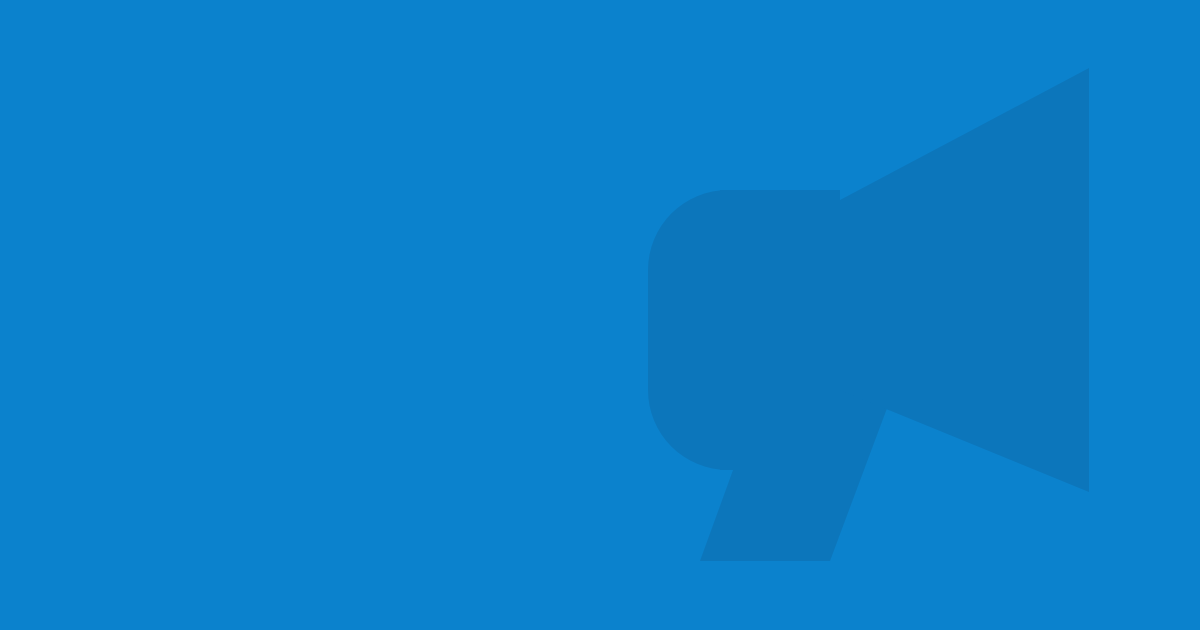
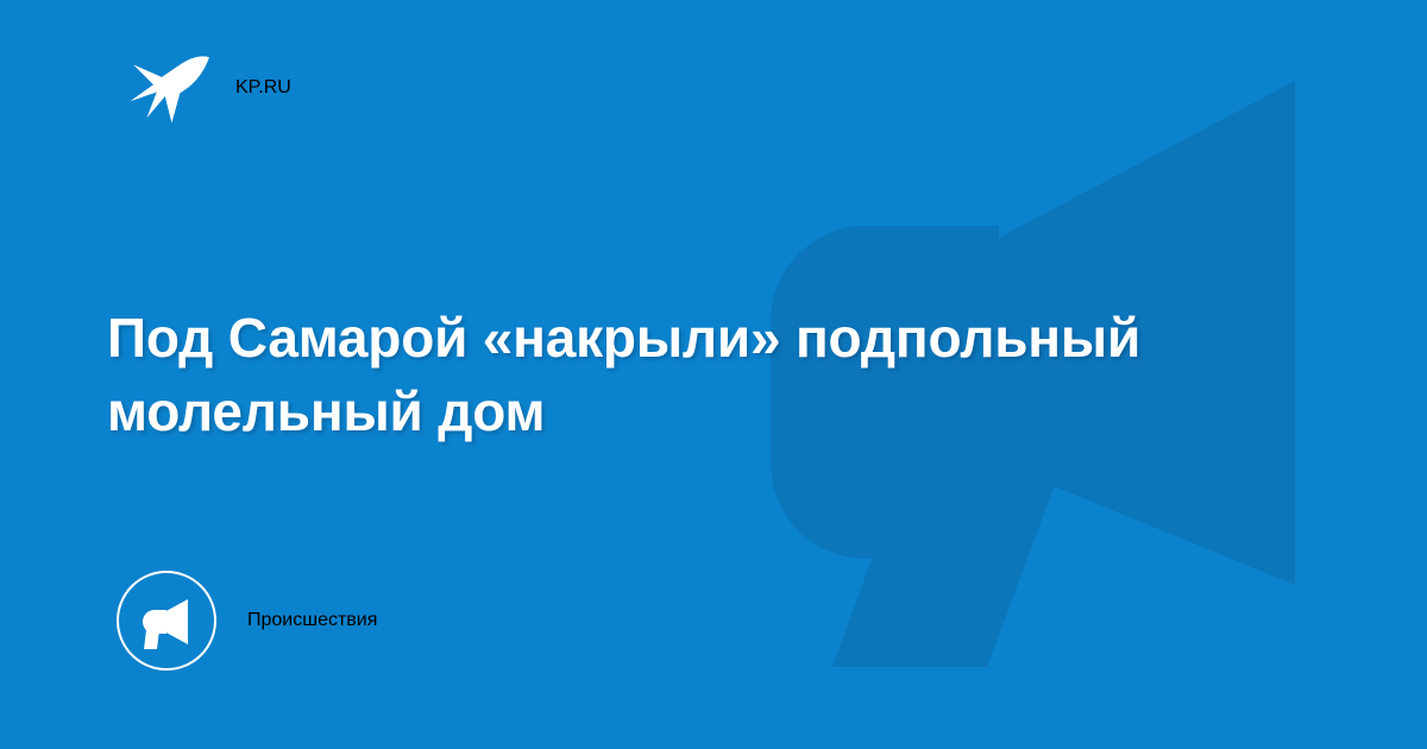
+ KP.RU
+ Под Самарой «накрыли» подпольный молельный дом
+ Происшествия
